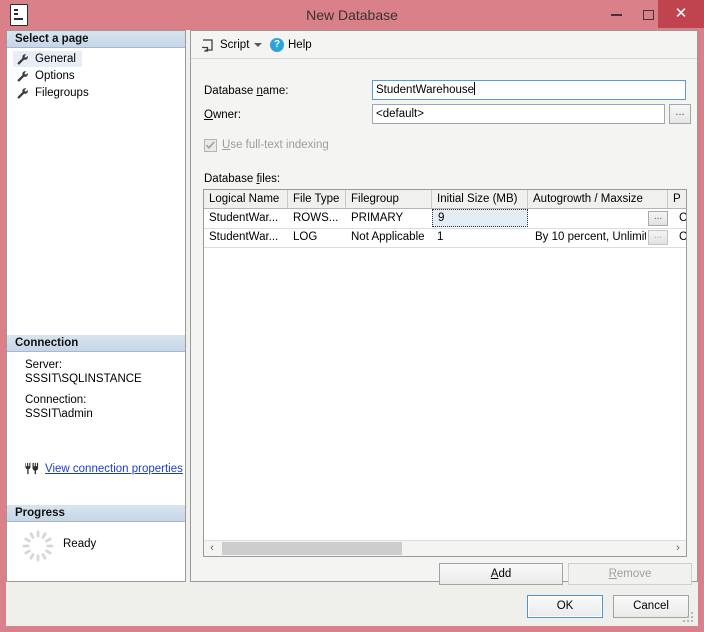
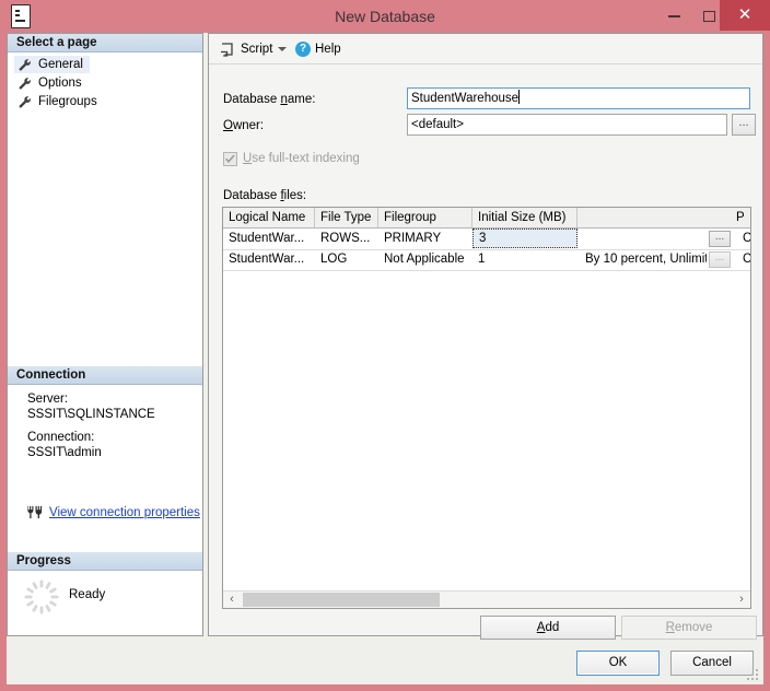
  New Database
  ✕
  Select a page
  General
  Options
  Filegroups
  Connection
  Server:
  SSSIT\SQLINSTANCE
  Connection:
  SSSIT\admin
  View connection properties
  Progress
  Ready
  Script
  ?
  Help
  Database name:
  StudentWarehouse
  Owner:
  <default>
  ...
  Use full-text indexing
  Database files:
  Logical Name
  File Type
  Filegroup
  Initial Size (MB)
- Autogrowth / Maxsize
  P
  StudentWar...
  ROWS...
  PRIMARY
- 9
+ 3
  ...
  C
  StudentWar...
  LOG
  Not Applicable
  1
  By 10 percent, Unlimit
  ...
  C
  ‹
  ›
  Add
  Remove
  OK
  Cancel
